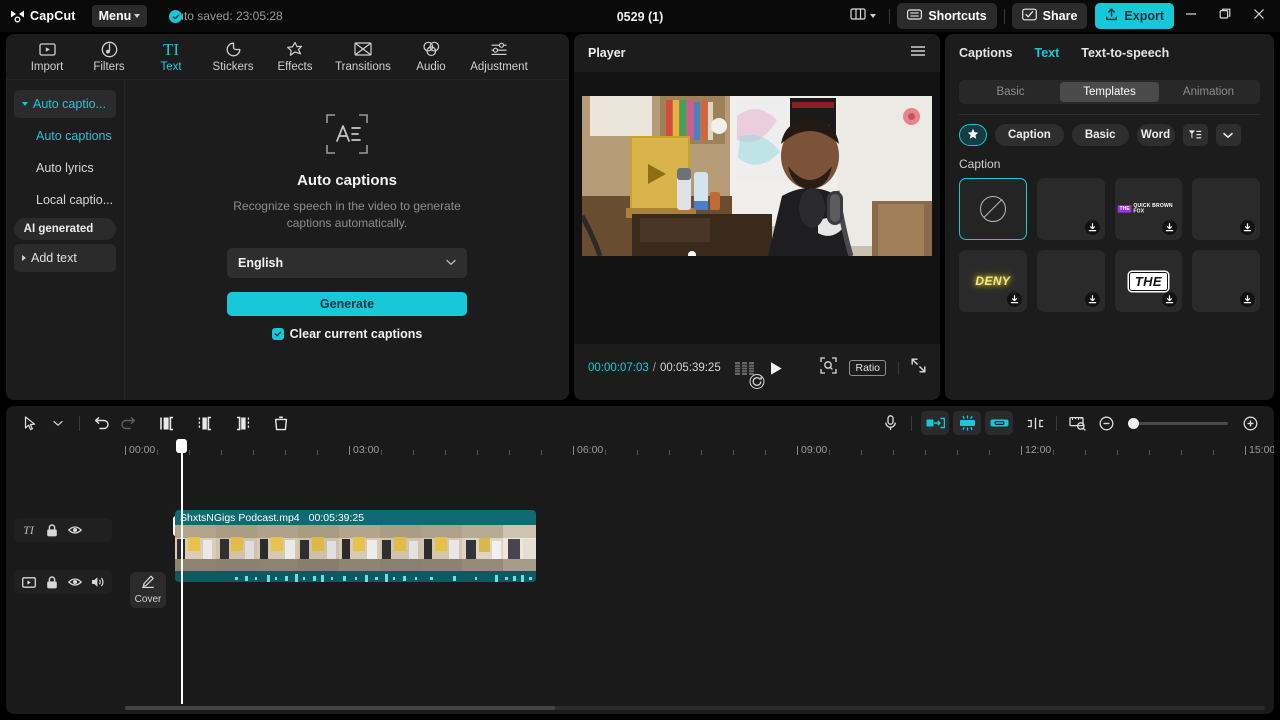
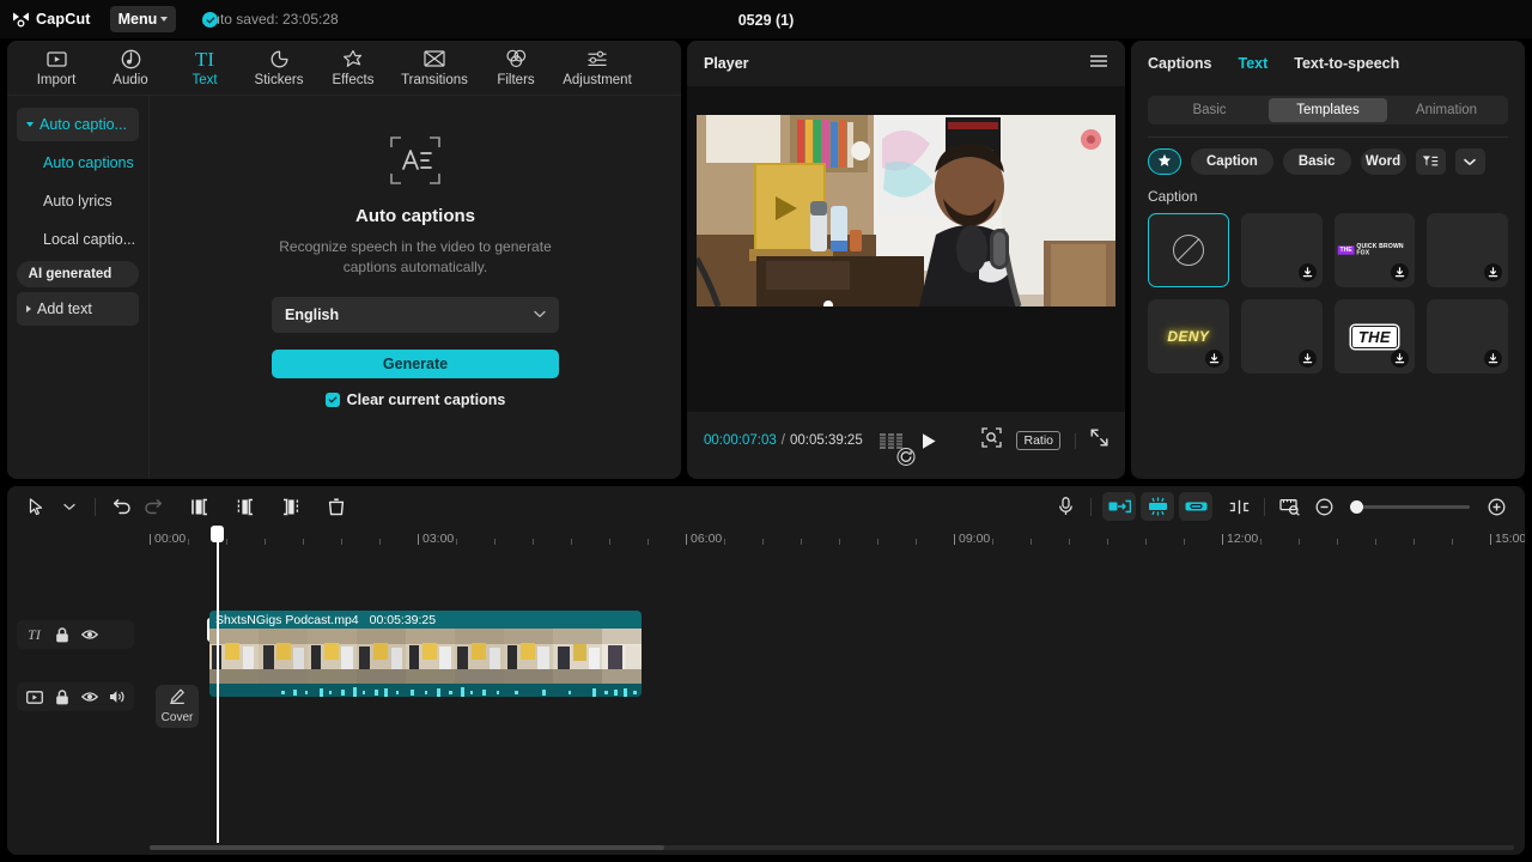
  CapCut
  Menu
  to saved: 23:05:28
  0529 (1)
- Shortcuts
- Share
- Export
  Import
- Filters
+ Audio
  TI
  Text
  Stickers
  Effects
  Transitions
- Audio
+ Filters
  Adjustment
  Auto captio...
  Auto captions
  Auto lyrics
  Local captio...
  AI generated
  Add text
  Auto captions
  Recognize speech in the video to generate captions automatically.
  English
  Generate
  Clear current captions
  Player
  00:00:07:03
  /
  00:05:39:25
  Ratio
  Captions
  Text
  Text-to-speech
  Basic
  Templates
  Animation
  Caption
  Basic
  Word
  Caption
  DENY
  THE
  00:00
  03:00
  06:00
  09:00
  12:00
  15:00
  TI
  Cover
  ShxtsNGigs Podcast.mp4
  00:05:39:25
